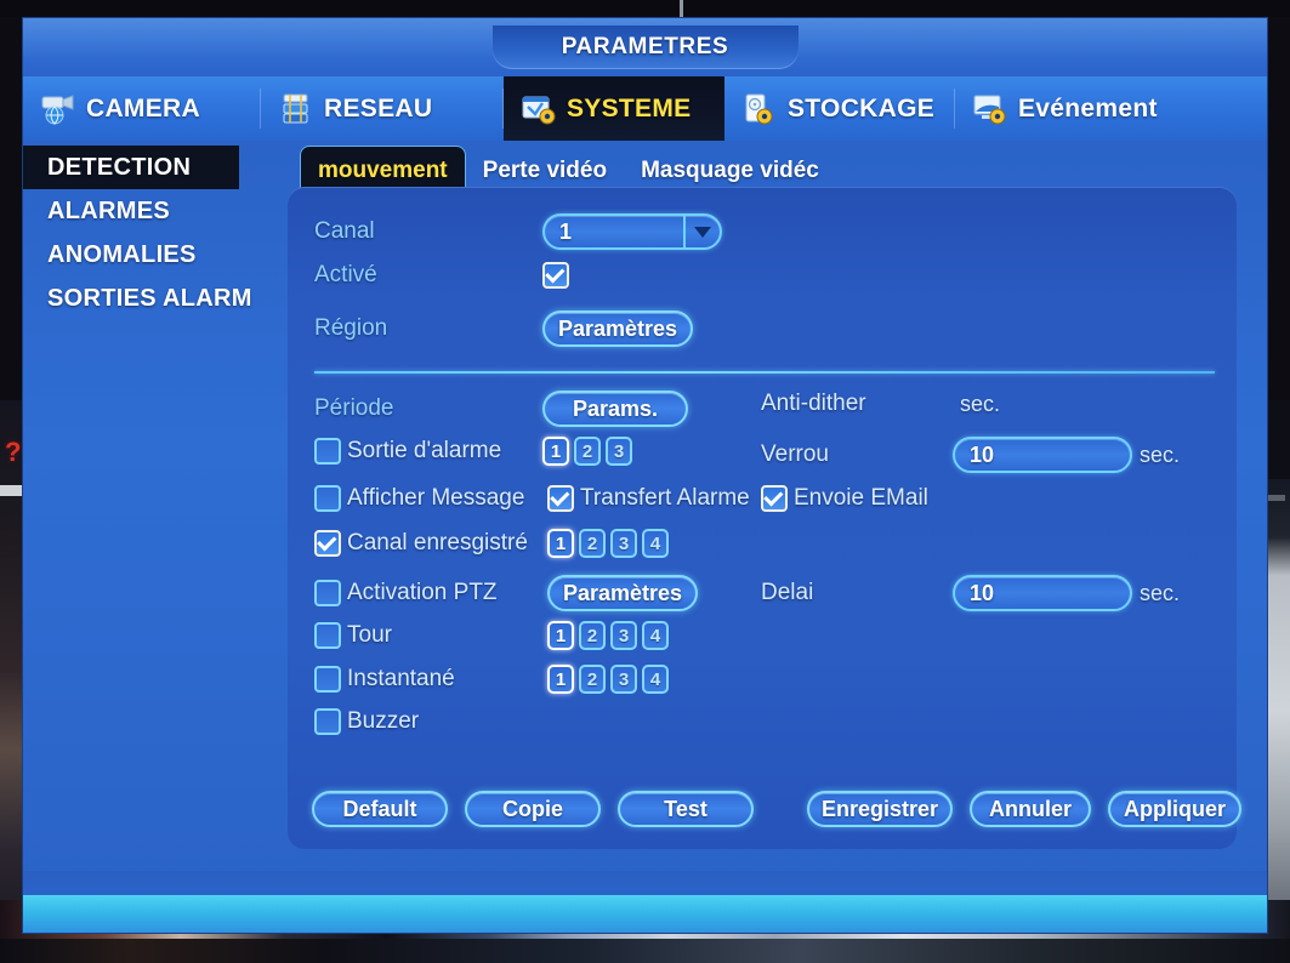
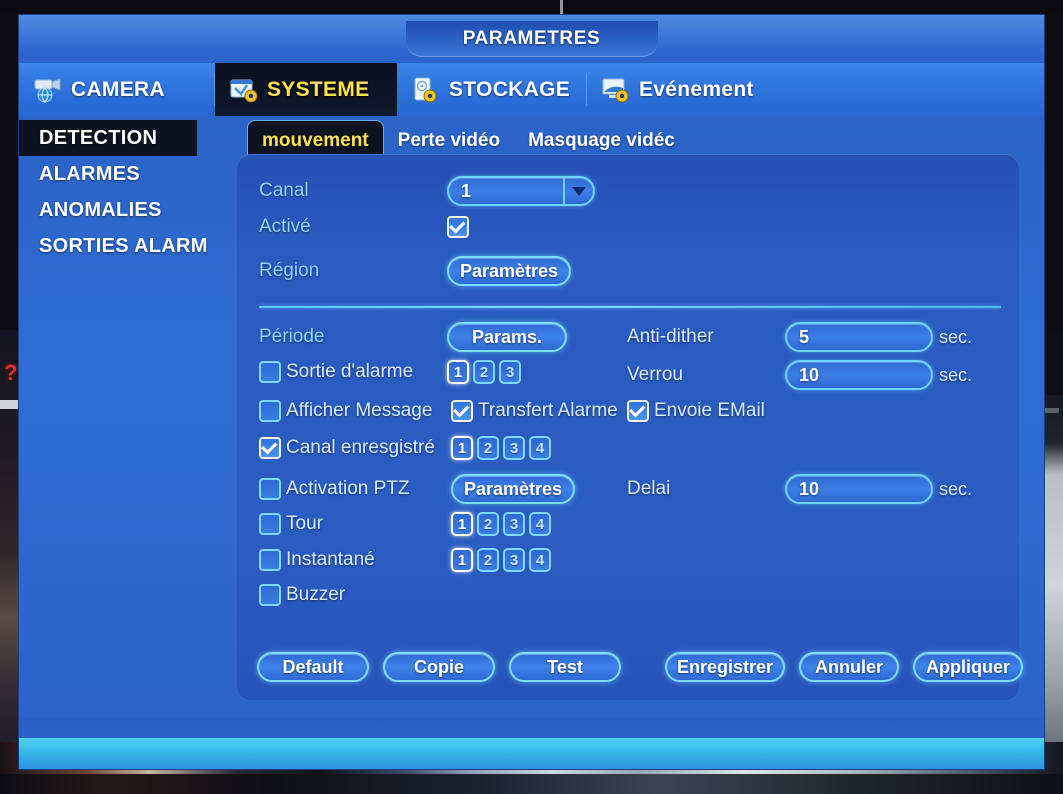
  ?
  PARAMETRES
  CAMERA
- RESEAU
  SYSTEME
  STOCKAGE
  Evénement
  DETECTION
  ALARMES
  ANOMALIES
  SORTIES ALARM
  mouvement
  Perte vidéo
  Masquage vidéc
  Canal
  1
  Activé
  Région
  Paramètres
  Période
  Params.
  Anti-dither
+ 5
  sec.
  Sortie d'alarme
  1
  2
  3
  Verrou
  10
  sec.
  Afficher Message
  Transfert Alarme
  Envoie EMail
  Canal enresgistré
  1
  2
  3
  4
  Activation PTZ
  Paramètres
  Delai
  10
  sec.
  Tour
  1
  2
  3
  4
  Instantané
  1
  2
  3
  4
  Buzzer
  Default
  Copie
  Test
  Enregistrer
  Annuler
  Appliquer
